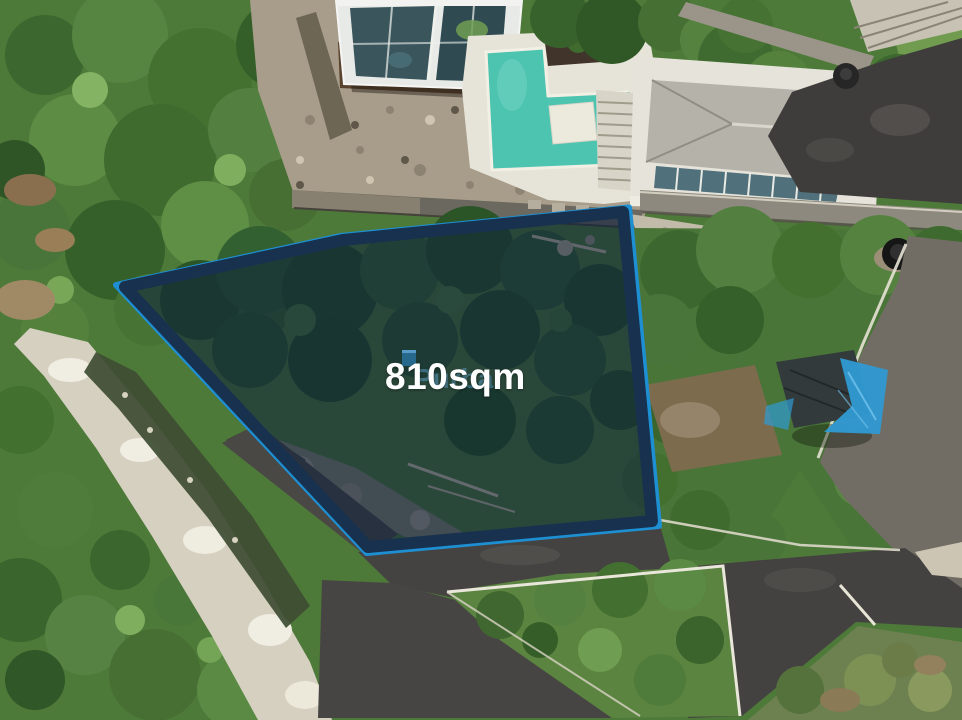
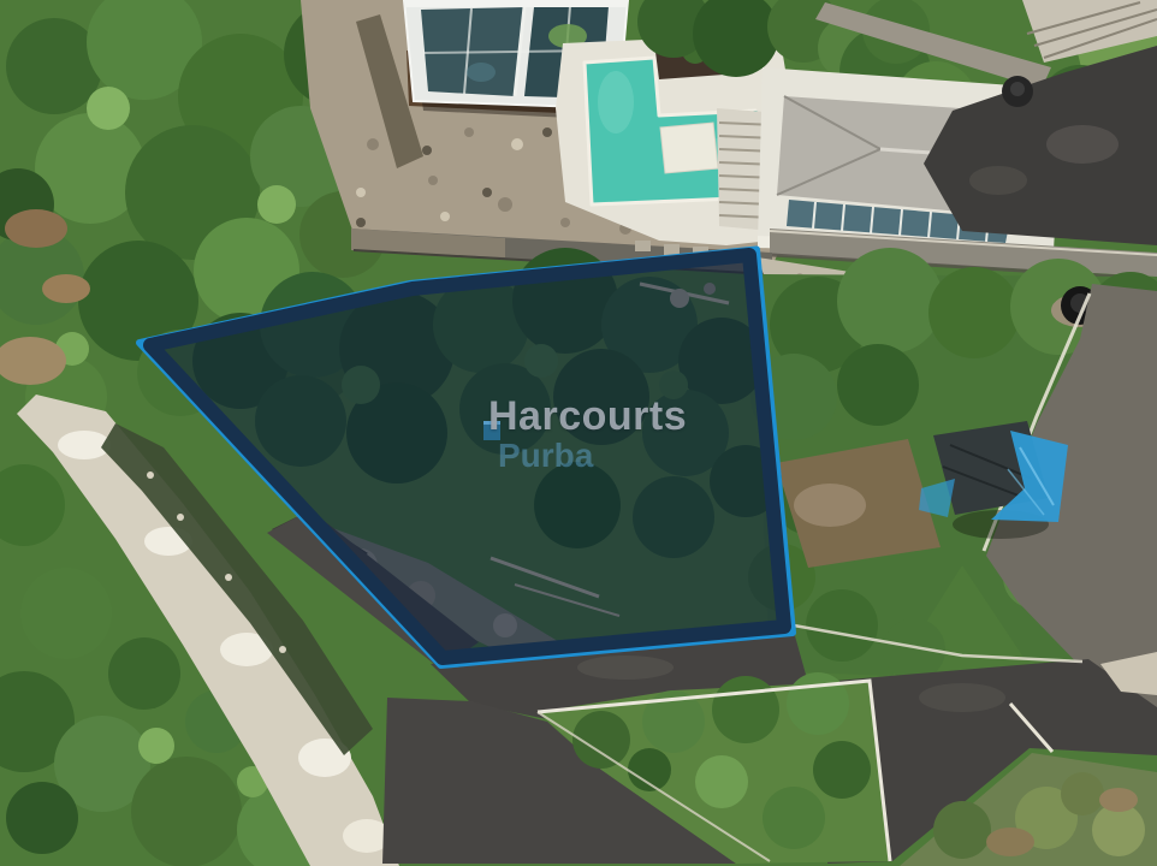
+ Harcourts
  Purba
- 810sqm
